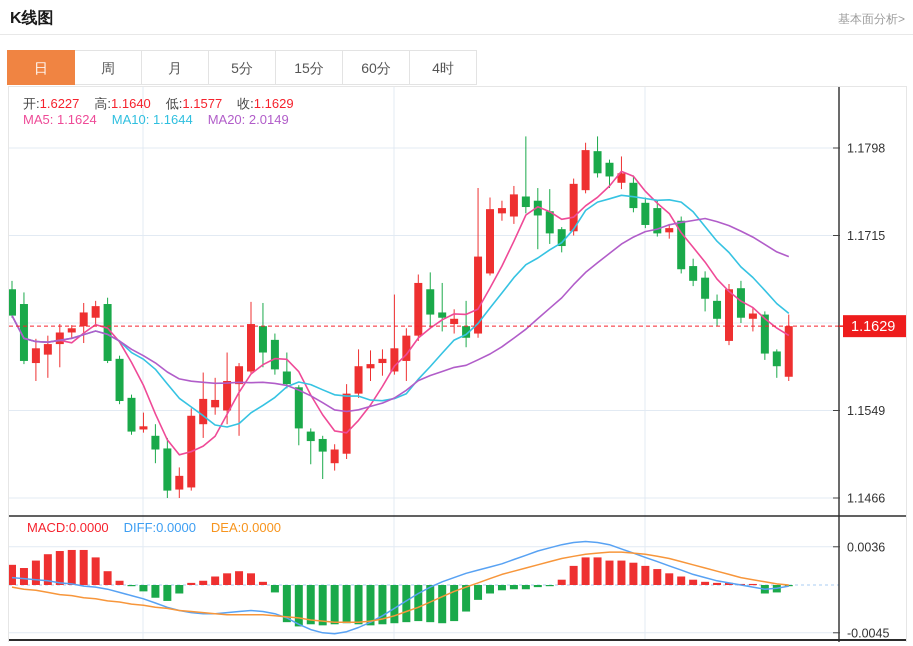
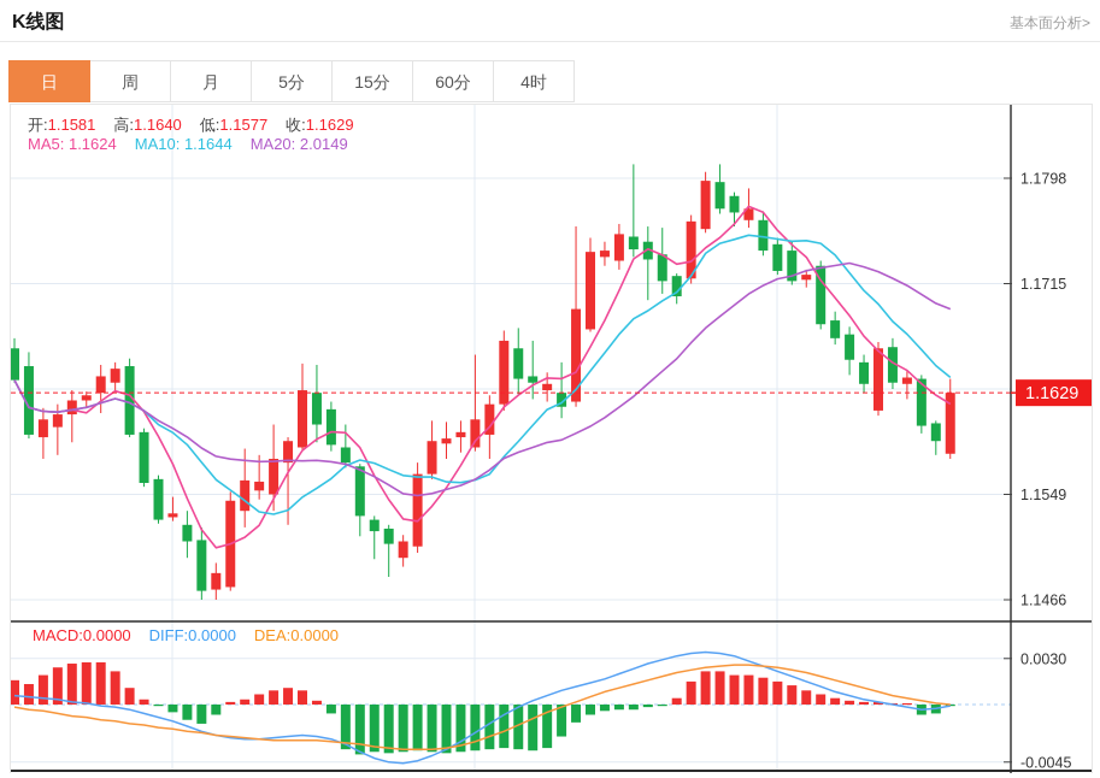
  K线图
  基本面分析>
  日
  周
  月
  5分
  15分
  60分
  4时
  1.1798
  1.1715
  1.1549
  1.1466
- 0.0036
+ 0.0030
  -0.0045
  1.1629
- 开:1.6227
+ 开:1.1581
  高:1.1640
  低:1.1577
  收:1.1629
  MA5: 1.1624
  MA10: 1.1644
  MA20: 2.0149
  MACD:0.0000
  DIFF:0.0000
  DEA:0.0000
